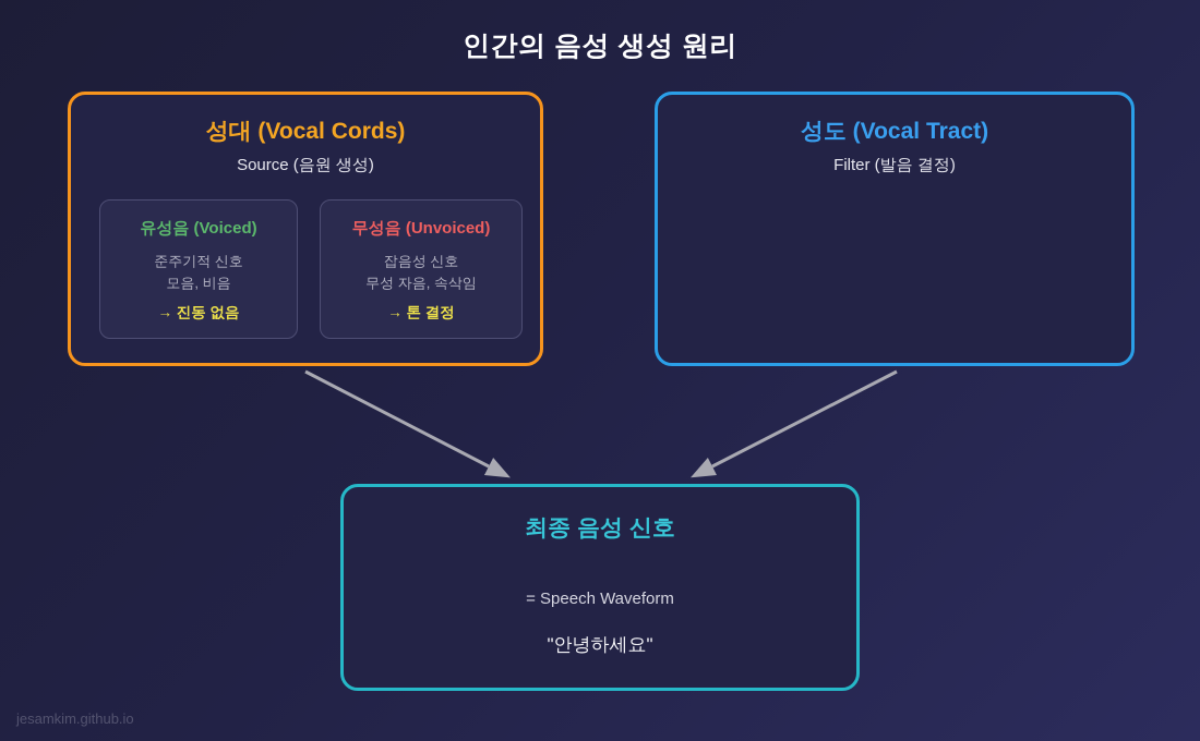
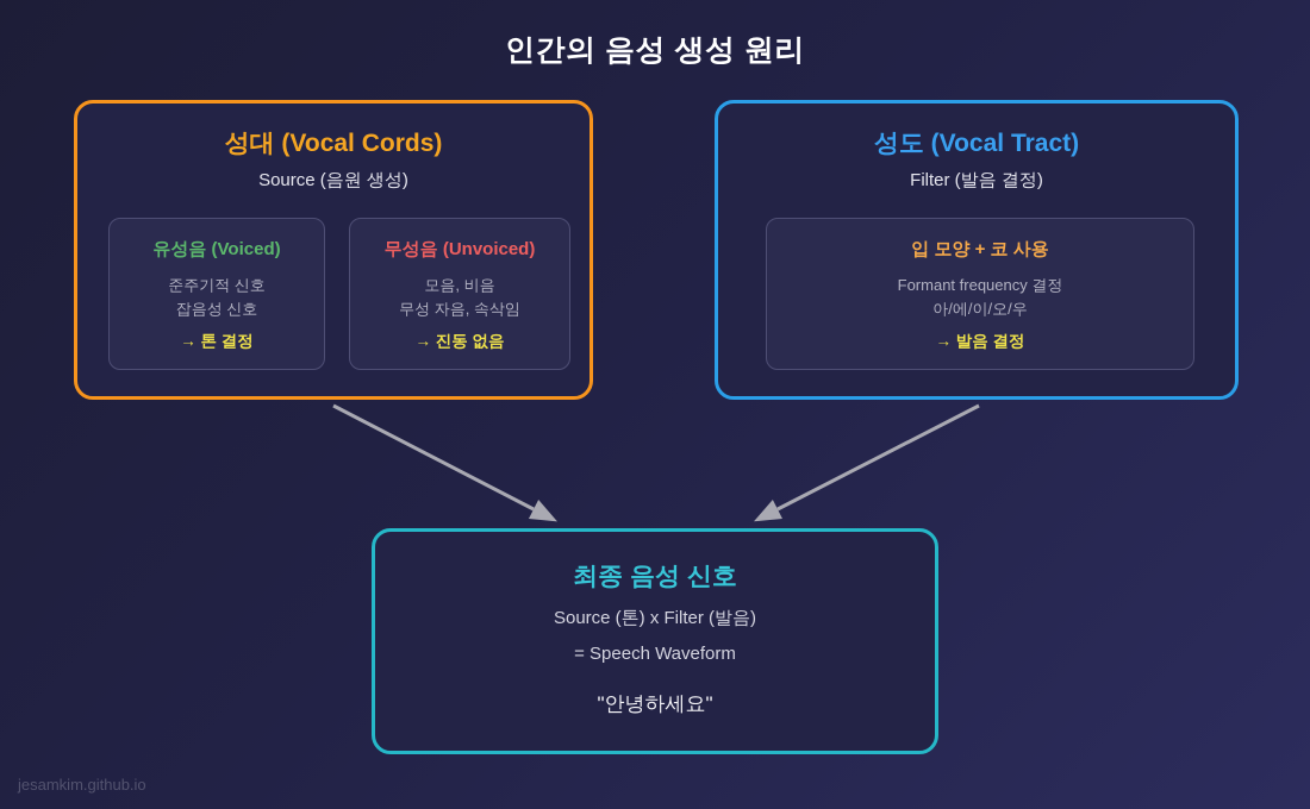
  인간의 음성 생성 원리
  성대 (Vocal Cords)
  Source (음원 생성)
  유성음 (Voiced)
  준주기적 신호
- 모음, 비음
+ 잡음성 신호
- → 진동 없음
+ → 톤 결정
  무성음 (Unvoiced)
- 잡음성 신호
+ 모음, 비음
  무성 자음, 속삭임
- → 톤 결정
+ → 진동 없음
  성도 (Vocal Tract)
  Filter (발음 결정)
+ 입 모양 + 코 사용
+ Formant frequency 결정
+ 아/에/이/오/우
+ → 발음 결정
  최종 음성 신호
+ Source (톤) x Filter (발음)
  = Speech Waveform
  "안녕하세요"
  jesamkim.github.io
